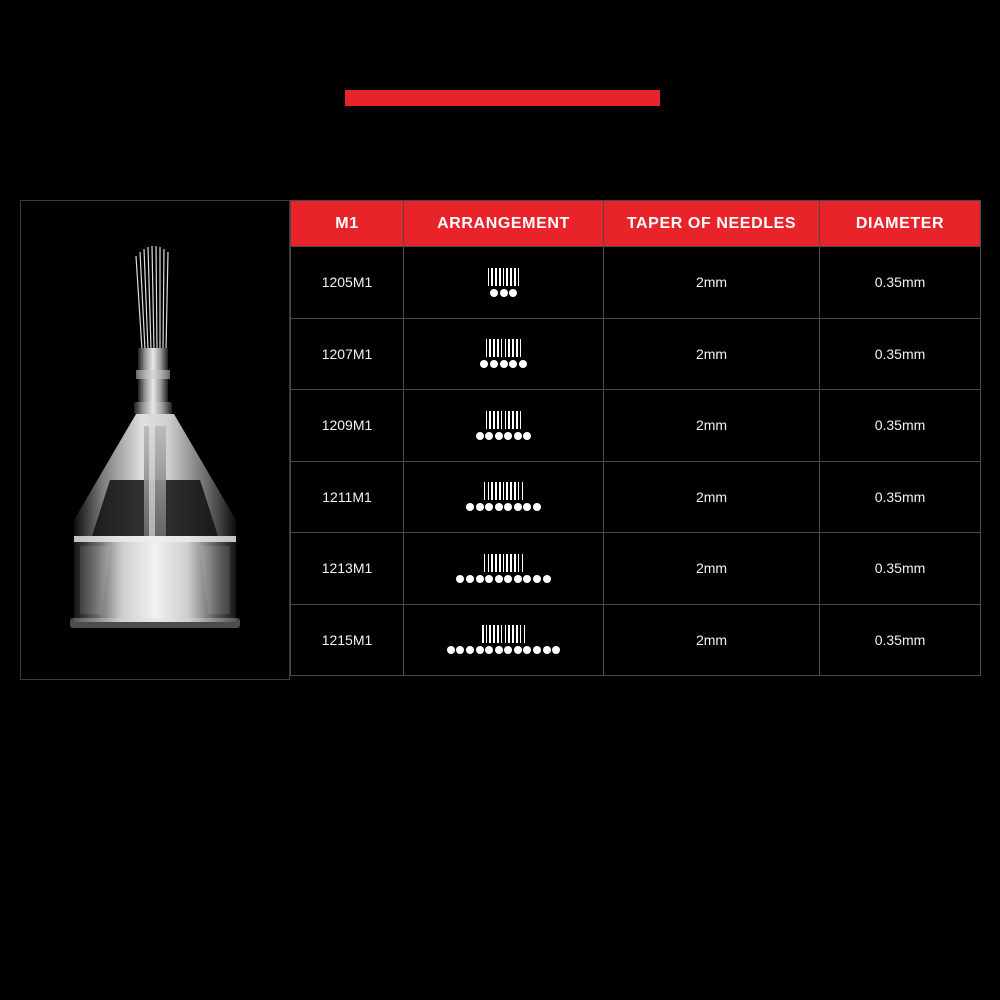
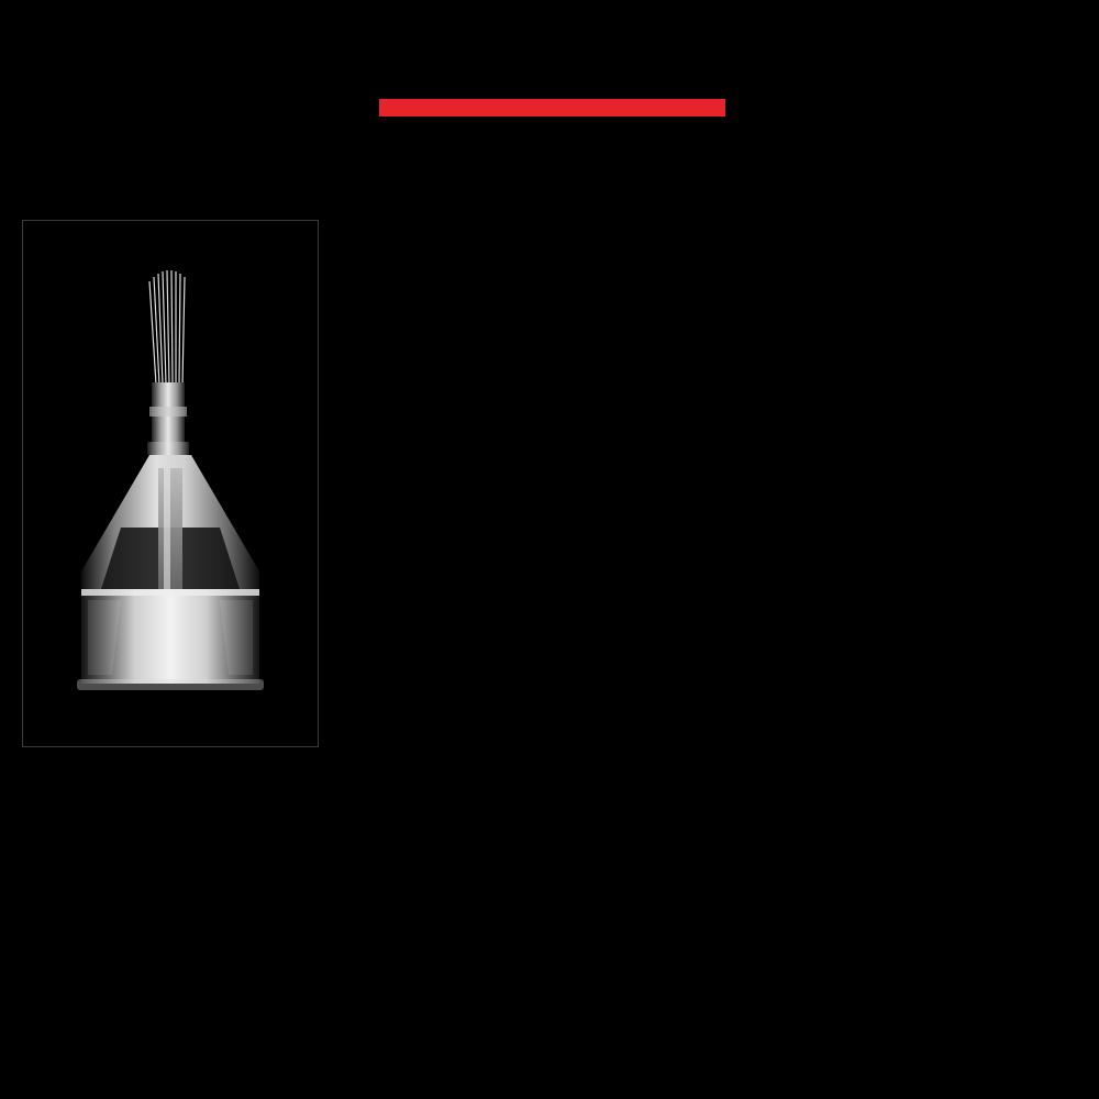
- M1	ARRANGEMENT	TAPER OF NEEDLES	DIAMETER
- 1205M1		2mm	0.35mm
- 1207M1		2mm	0.35mm
- 1209M1		2mm	0.35mm
- 1211M1		2mm	0.35mm
- 1213M1		2mm	0.35mm
- 1215M1		2mm	0.35mm
